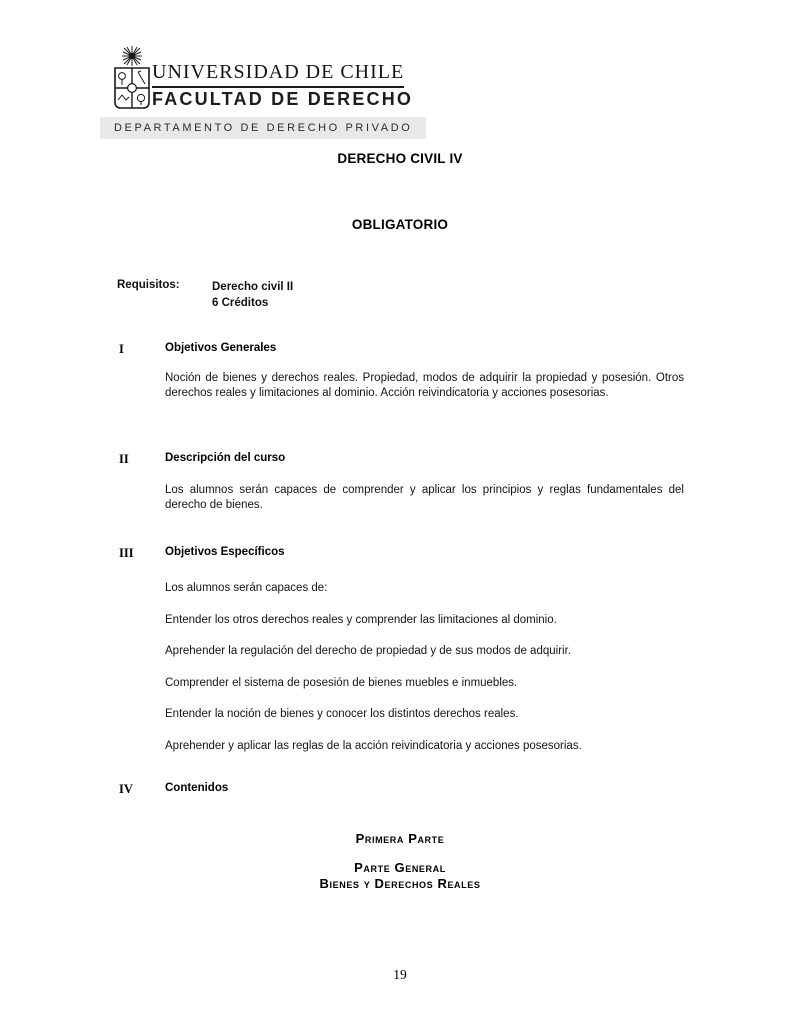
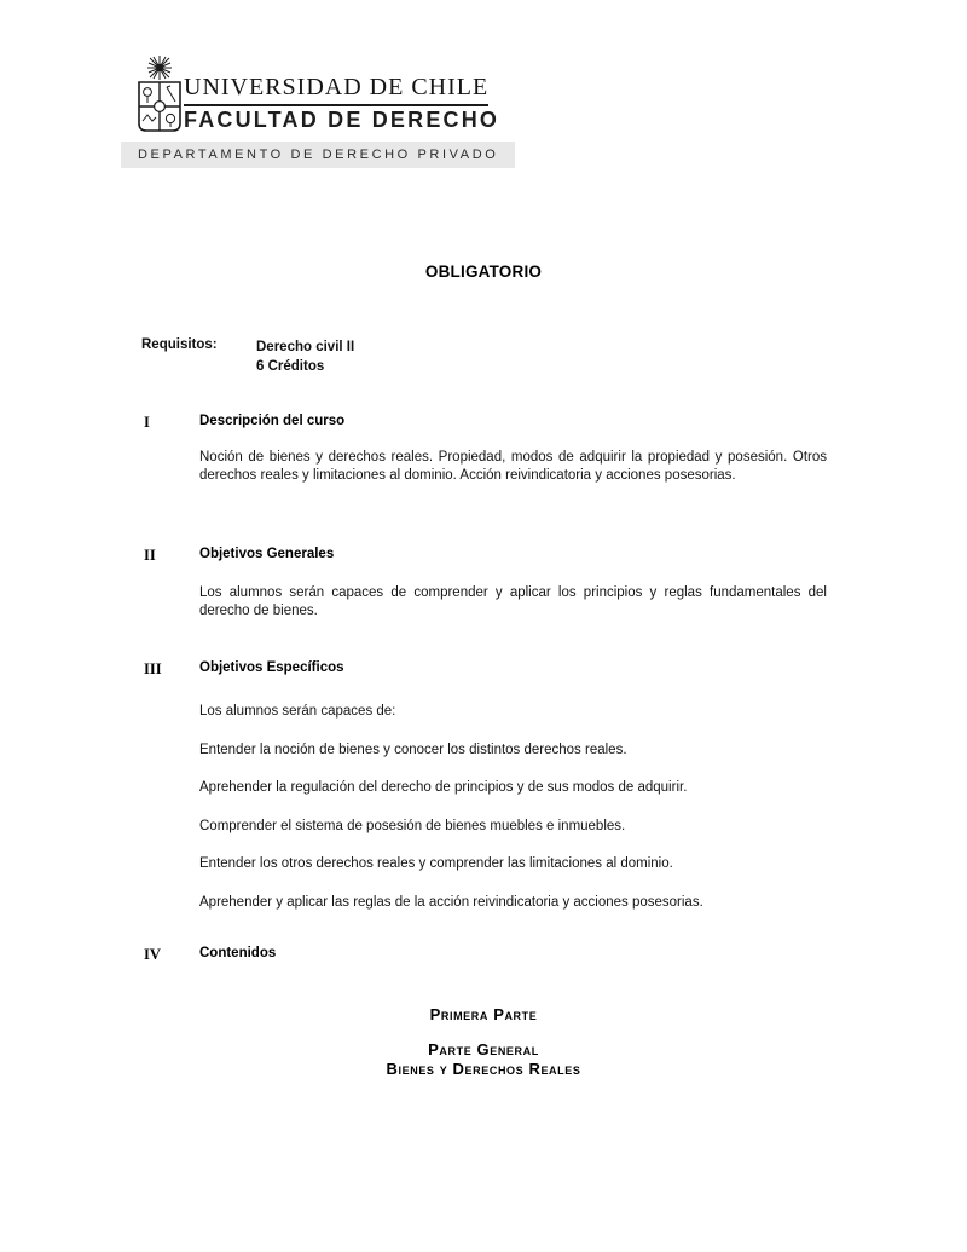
  UNIVERSIDAD DE CHILE
  FACULTAD DE DERECHO
  DEPARTAMENTO DE DERECHO PRIVADO
- DERECHO CIVIL IV
  OBLIGATORIO
  Requisitos:
  Derecho civil II
  6 Créditos
  I
- Objetivos Generales
+ Descripción del curso
  Noción de bienes y derechos reales. Propiedad, modos de adquirir la propiedad y posesión. Otros derechos reales y limitaciones al dominio. Acción reivindicatoria y acciones posesorias.
  II
- Descripción del curso
+ Objetivos Generales
  Los alumnos serán capaces de comprender y aplicar los principios y reglas fundamentales del derecho de bienes.
  III
  Objetivos Específicos
  Los alumnos serán capaces de:
- Entender los otros derechos reales y comprender las limitaciones al dominio.
+ Entender la noción de bienes y conocer los distintos derechos reales.
- Aprehender la regulación del derecho de propiedad y de sus modos de adquirir.
+ Aprehender la regulación del derecho de principios y de sus modos de adquirir.
  Comprender el sistema de posesión de bienes muebles e inmuebles.
- Entender la noción de bienes y conocer los distintos derechos reales.
+ Entender los otros derechos reales y comprender las limitaciones al dominio.
  Aprehender y aplicar las reglas de la acción reivindicatoria y acciones posesorias.
  IV
  Contenidos
  Primera Parte
  Parte General
  Bienes y Derechos Reales
- 19
